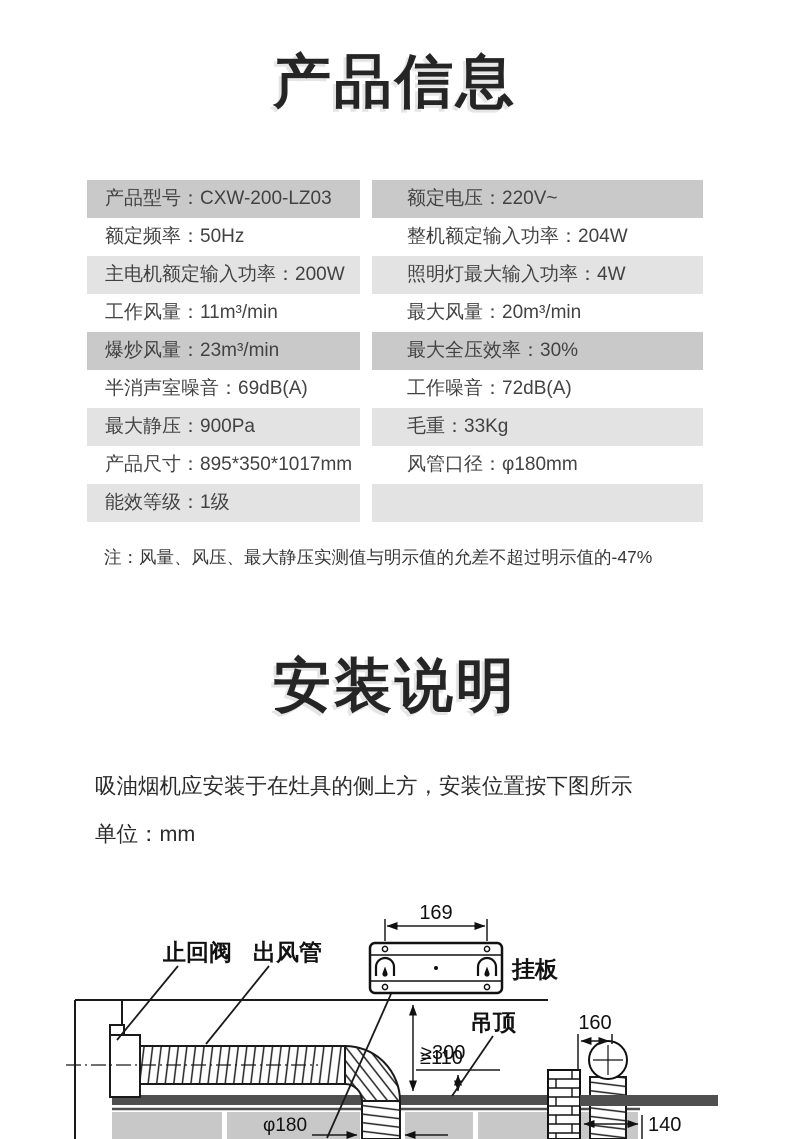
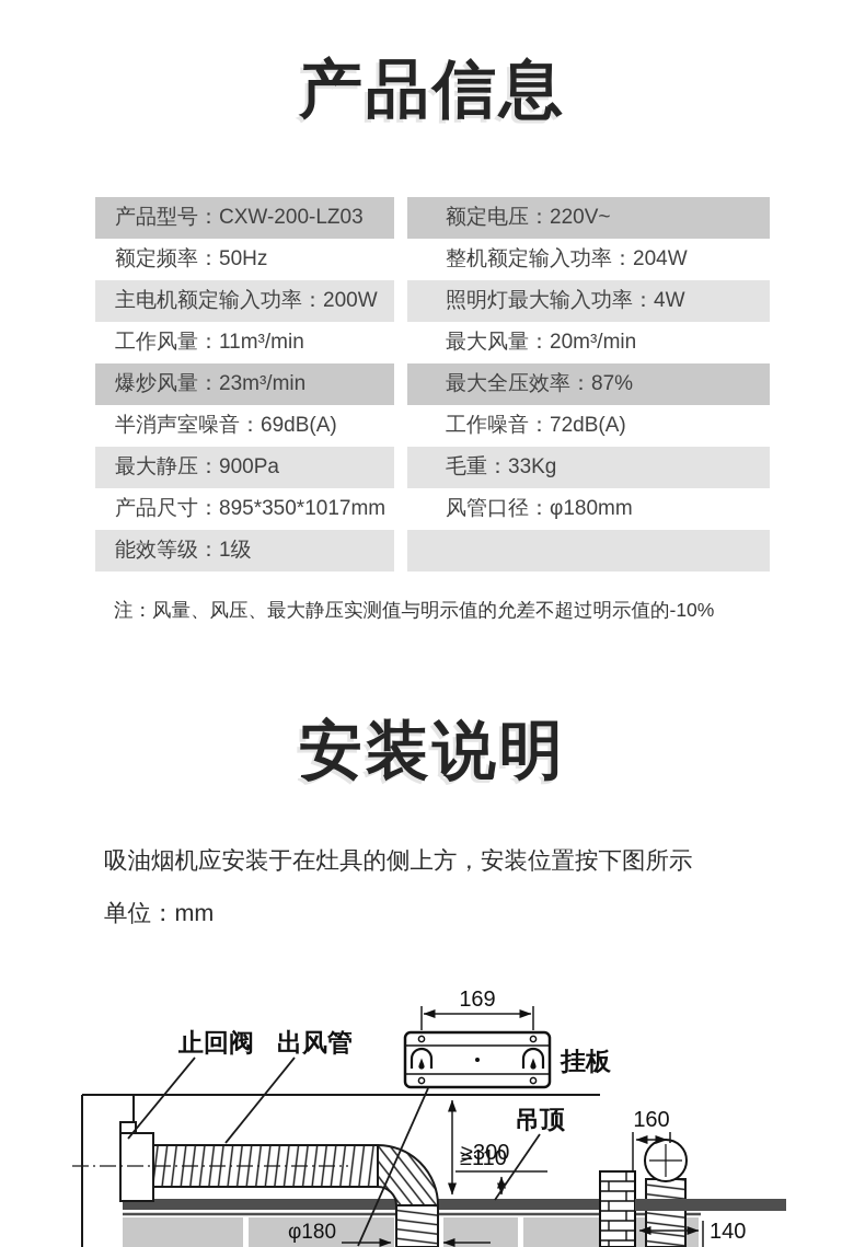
  产品信息
  产品型号：CXW-200-LZ03
  额定电压：220V~
  额定频率：50Hz
  整机额定输入功率：204W
  主电机额定输入功率：200W
  照明灯最大输入功率：4W
  工作风量：11m³/min
  最大风量：20m³/min
  爆炒风量：23m³/min
- 最大全压效率：30%
+ 最大全压效率：87%
  半消声室噪音：69dB(A)
  工作噪音：72dB(A)
  最大静压：900Pa
  毛重：33Kg
  产品尺寸：895*350*1017mm
  风管口径：φ180mm
  能效等级：1级
- 注：风量、风压、最大静压实测值与明示值的允差不超过明示值的-47%
+ 注：风量、风压、最大静压实测值与明示值的允差不超过明示值的-10%
  安装说明
  吸油烟机应安装于在灶具的侧上方，安装位置按下图所示
  单位：mm
  止回阀
  出风管
  ≥110
  ≥300
  吊顶
  φ180
  169
  挂板
  160
  140
